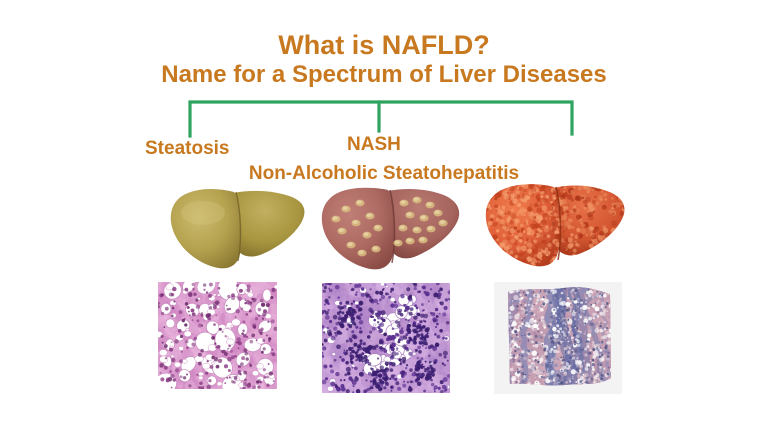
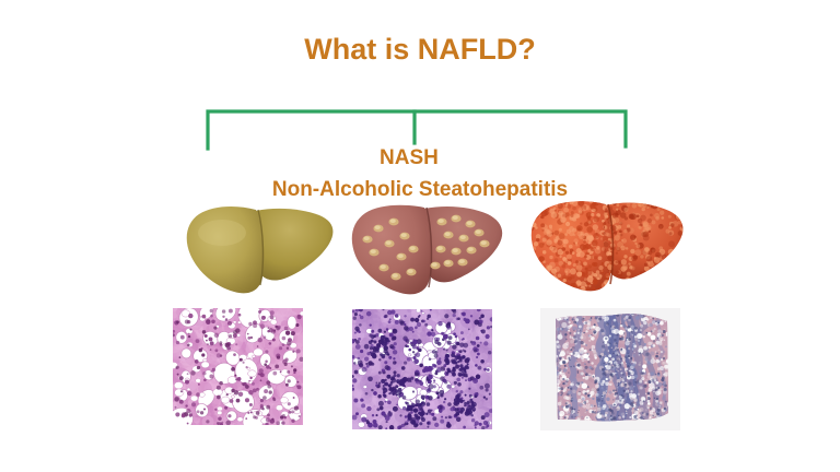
  What is NAFLD?
- Name for a Spectrum of Liver Diseases
- Steatosis
  NASH
  Non-Alcoholic Steatohepatitis
